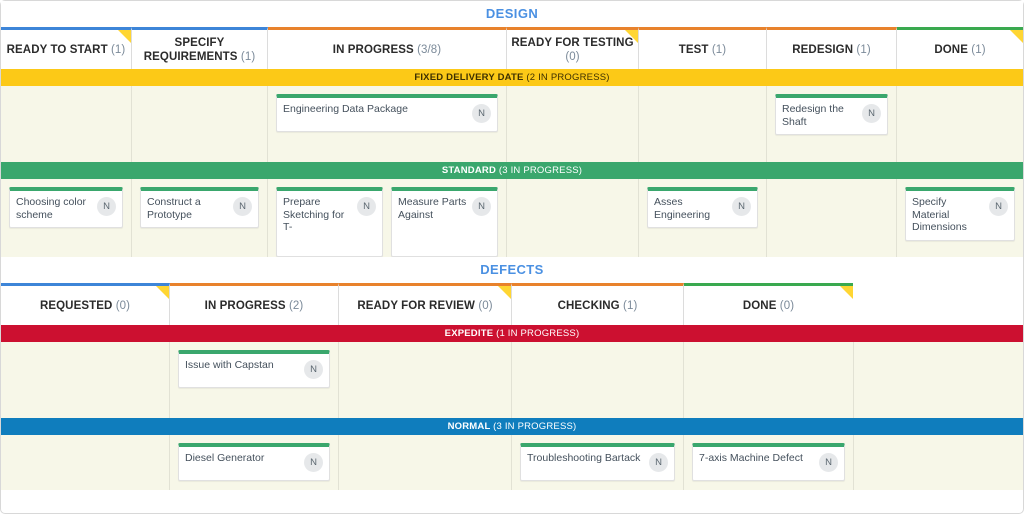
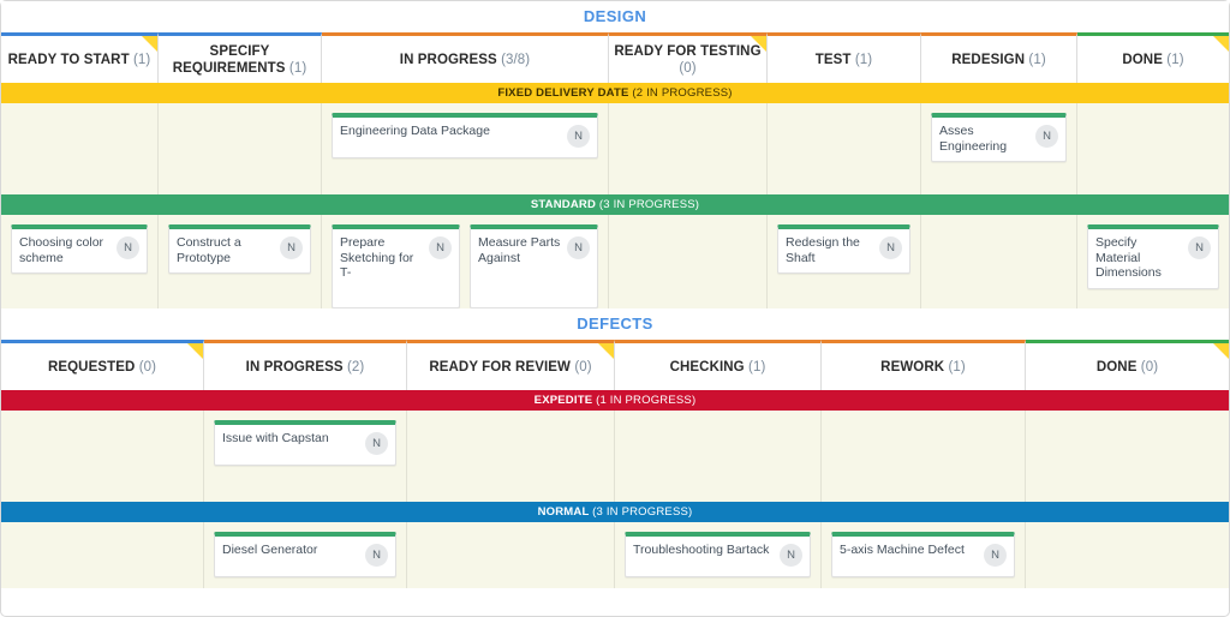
  DESIGN
  READY TO START (1)
  SPECIFY REQUIREMENTS (1)
  IN PROGRESS (3/8)
  READY FOR TESTING (0)
  TEST (1)
  REDESIGN (1)
  DONE (1)
  FIXED DELIVERY DATE (2 IN PROGRESS)
  Engineering Data Package
  N
- Redesign the Shaft
+ Asses Engineering
  N
  STANDARD (3 IN PROGRESS)
  Choosing color scheme
  N
  Construct a Prototype
  N
  Prepare Sketching for T-
  N
  Measure Parts Against
  N
- Asses Engineering
+ Redesign the Shaft
  N
  Specify Material Dimensions
  N
  DEFECTS
  REQUESTED (0)
  IN PROGRESS (2)
  READY FOR REVIEW (0)
  CHECKING (1)
+ REWORK (1)
  DONE (0)
  EXPEDITE (1 IN PROGRESS)
  Issue with Capstan
  N
  NORMAL (3 IN PROGRESS)
  Diesel Generator
  N
  Troubleshooting Bartack
  N
- 7-axis Machine Defect
+ 5-axis Machine Defect
  N
